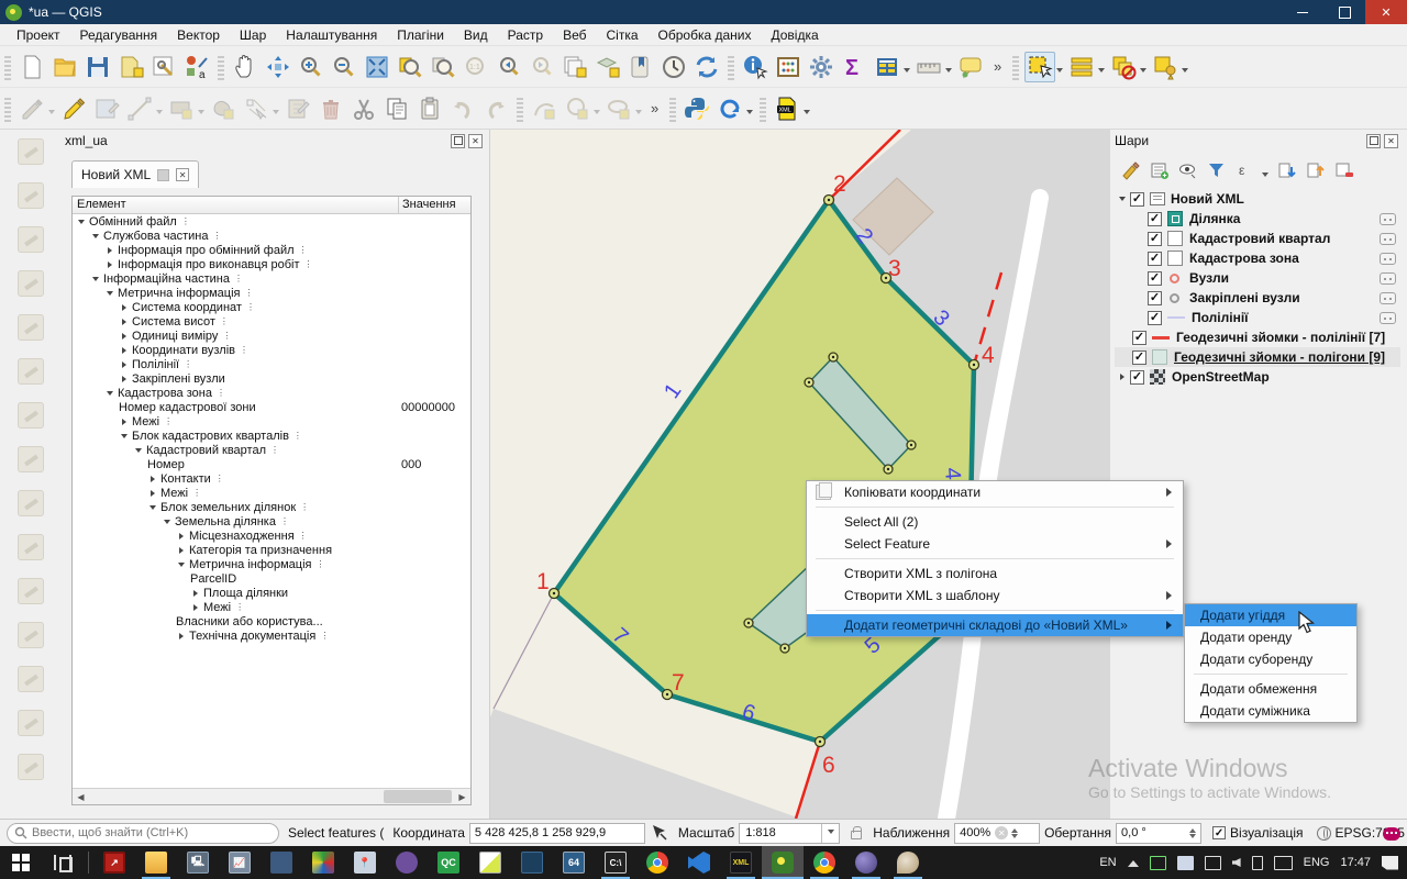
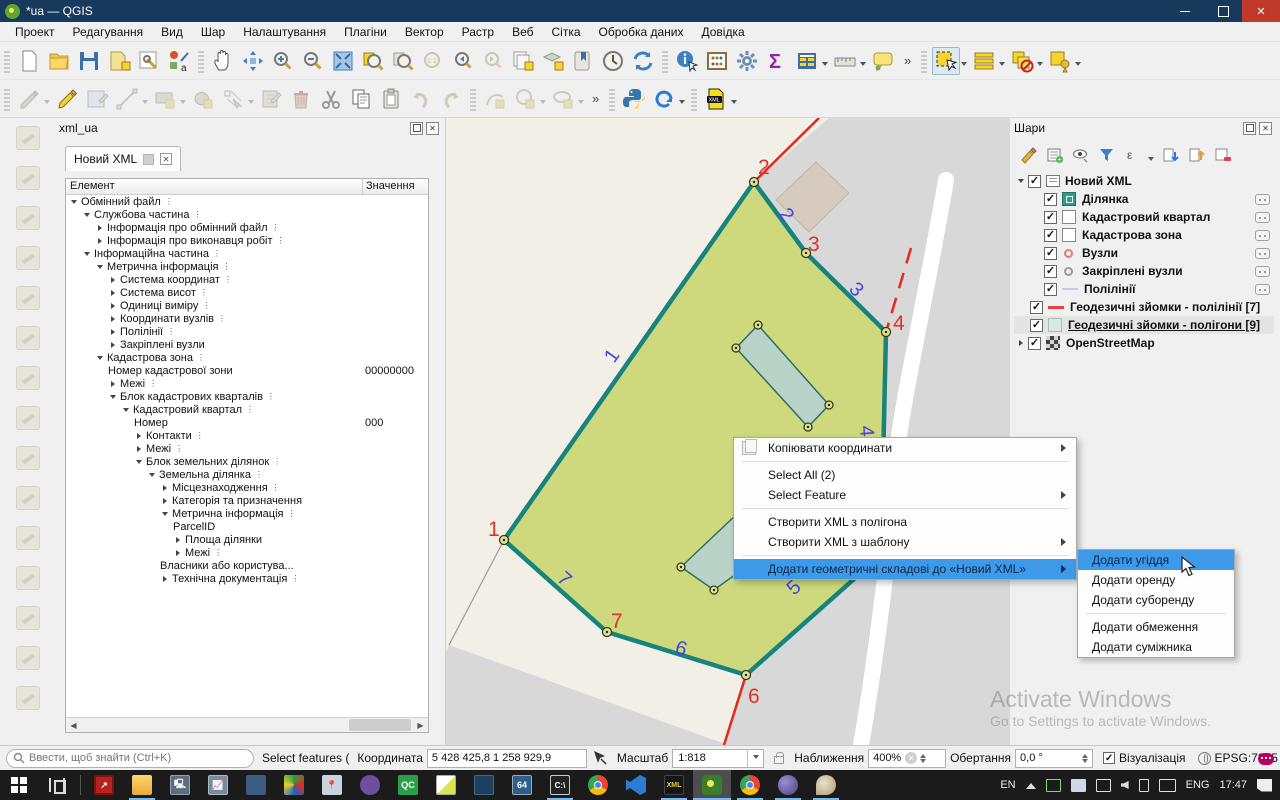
  *ua — QGIS
  ✕
  Проект
  Редагування
- Вектор
+ Вид
  Шар
  Налаштування
  Плагіни
- Вид
+ Вектор
  Растр
  Веб
  Сітка
  Обробка даних
  Довідка
  a
  Σ
  »
  »
  xml_ua
  ✕
  Новий XML
  ✕
  Елемент
  Значення
  Обмінний файл
  ⋮
  Службова частина
  ⋮
  Інформація про обмінний файл
  ⋮
  Інформація про виконавця робіт
  ⋮
  Інформаційна частина
  ⋮
  Метрична інформація
  ⋮
  Система координат
  ⋮
  Система висот
  ⋮
  Одиниці виміру
  ⋮
  Координати вузлів
  ⋮
  Полілінії
  ⋮
  Закріплені вузли
  Кадастрова зона
  ⋮
  Номер кадастрової зони
  00000000
  Межі
  ⋮
  Блок кадастрових кварталів
  ⋮
  Кадастровий квартал
  ⋮
  Номер
  000
  Контакти
  ⋮
  Межі
  ⋮
  Блок земельних ділянок
  ⋮
  Земельна ділянка
  ⋮
  Місцезнаходження
  ⋮
  Категорія та призначення
  Метрична інформація
  ⋮
  ParcelID
  Площа ділянки
  Межі
  ⋮
  Власники або користува...
  Технічна документація
  ⋮
  ◀
  ▶
  1
  2
  3
  4
  6
  7
  Шари
  ✕
  ε
  ✓
  Новий XML
  ✓
  Ділянка
  ✓
  Кадастровий квартал
  ✓
  Кадастрова зона
  ✓
  Вузли
  ✓
  Закріплені вузли
  ✓
  Полілінії
  ✓
  Геодезичні зйомки - полілінії [7]
  ✓
  Геодезичні зйомки - полігони [9]
  ✓
  OpenStreetMap
  Копіювати координати
  Select All (2)
  Select Feature
  Створити XML з полігона
  Створити XML з шаблону
  Додати геометричні складові до «Новий XML»
  Додати угіддя
  Додати оренду
  Додати суборенду
  Додати обмеження
  Додати суміжника
  Activate Windows
  Go to Settings to activate Windows.
  Ввести, щоб знайти (Ctrl+K)
  Select features (
  Координата
  5 428 425,8 1 258 929,9
  Масштаб
  1:818
  Наближення
  400%
  ✕
  Обертання
  0,0 °
  ✓
  Візуалізація
  EPSG:75
  ↗
  🖳
  📈
  📍
  QC
  64
  C:\
  EN
  ENG
  17:47
